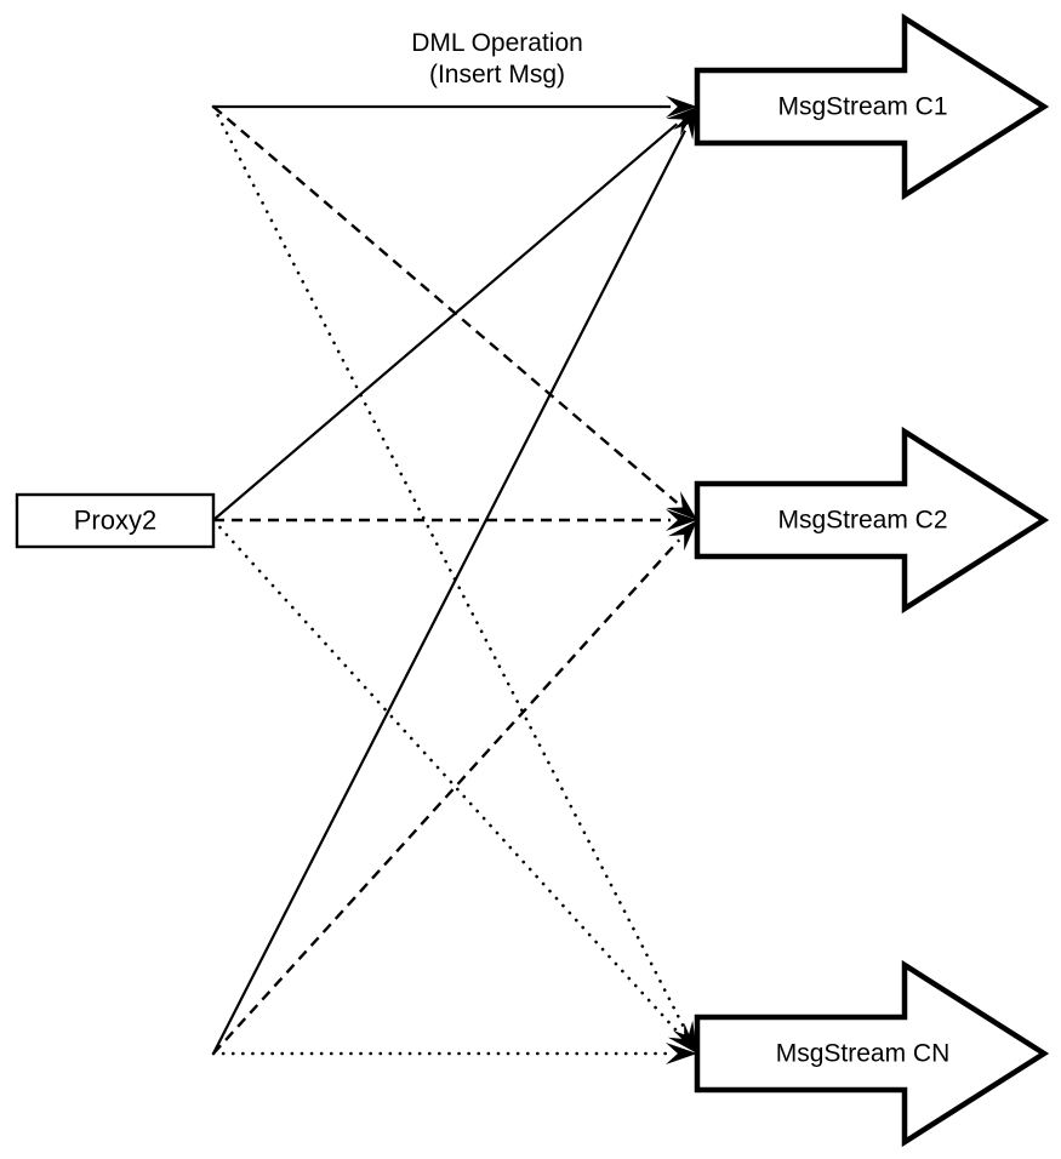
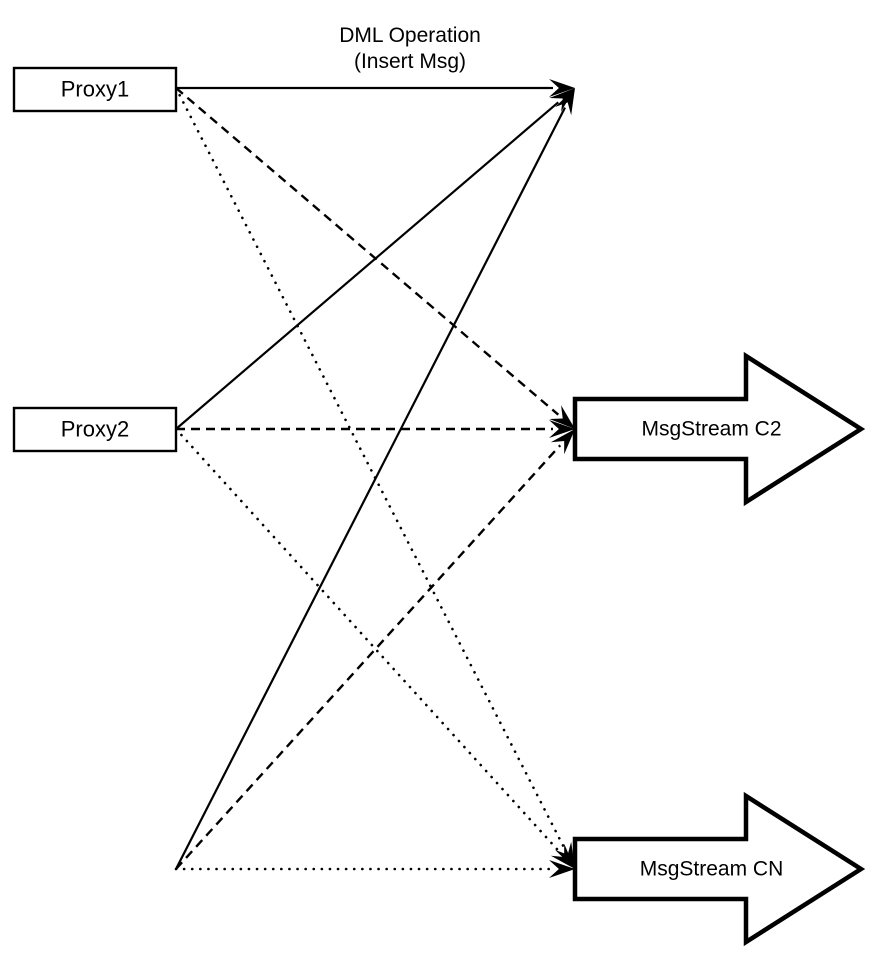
+ Proxy1
  Proxy2
- MsgStream C1
  MsgStream C2
  MsgStream CN
  DML Operation
  (Insert Msg)
